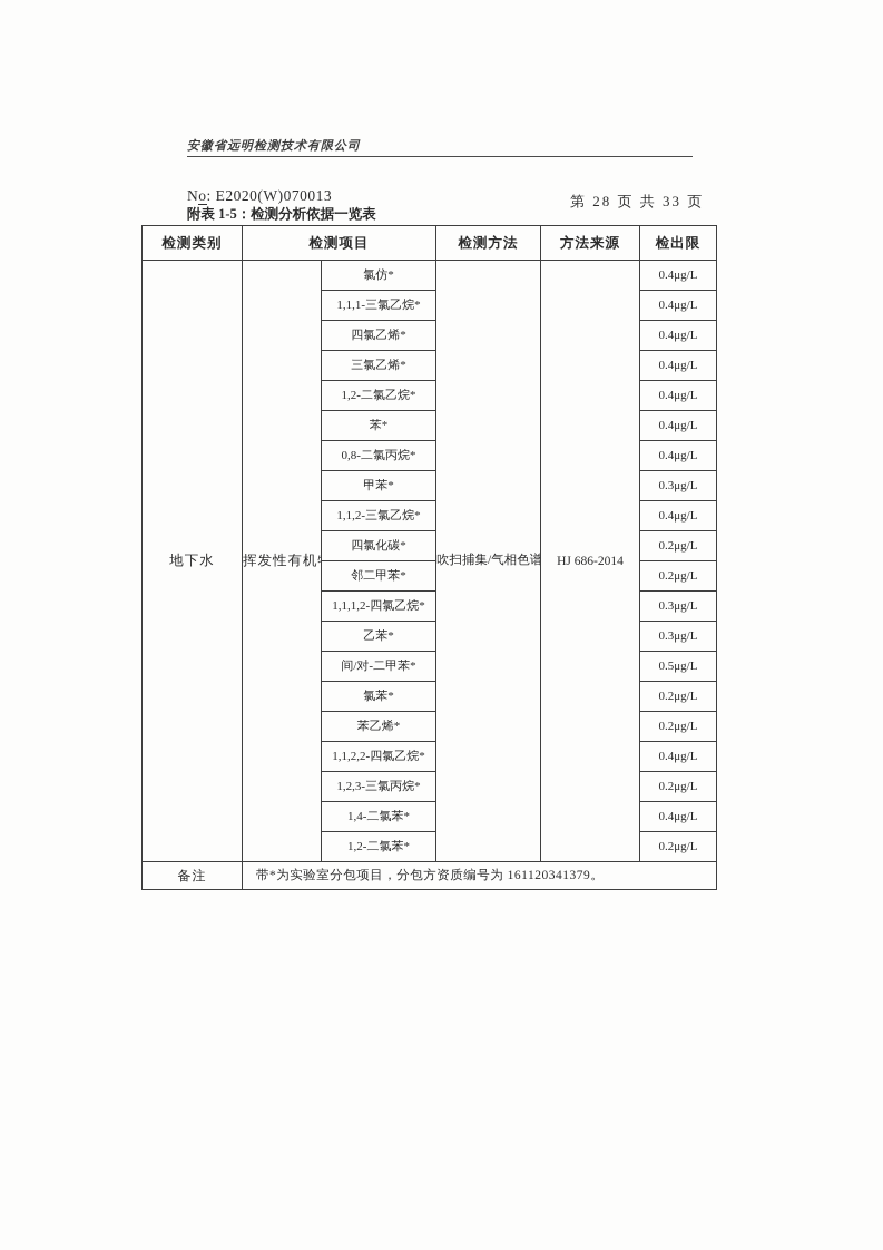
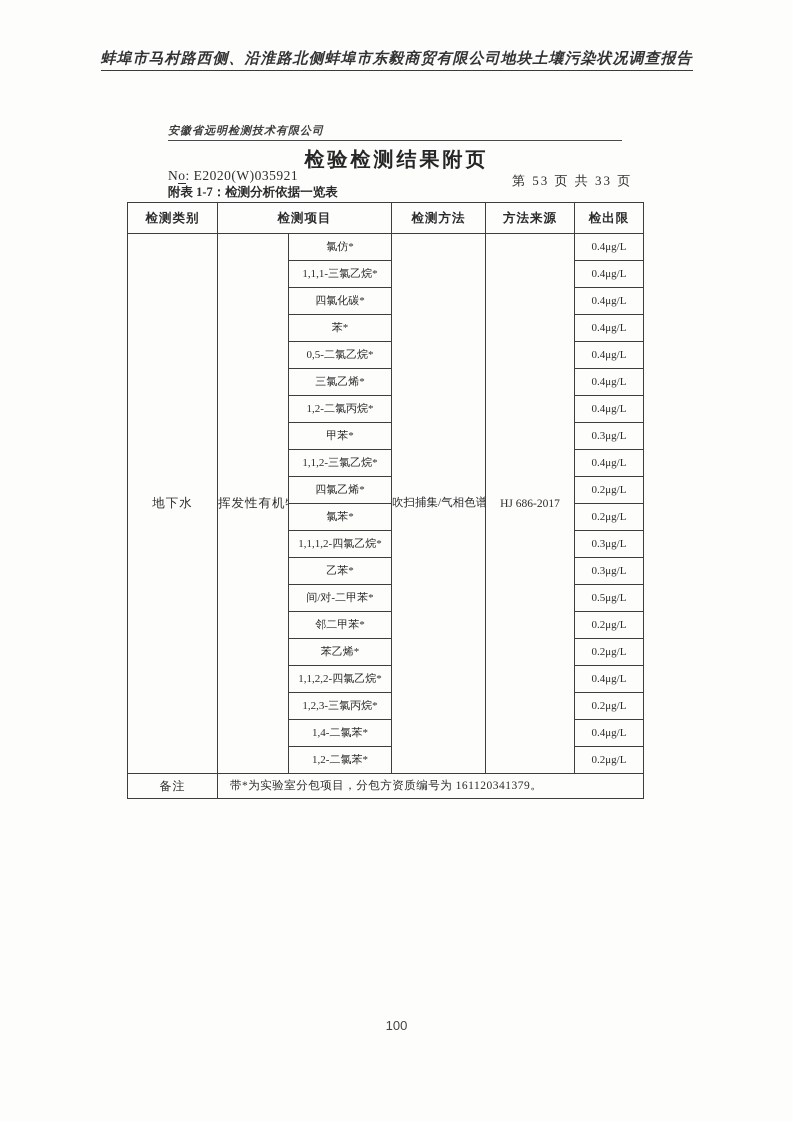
+ 蚌埠市马村路西侧、沿淮路北侧蚌埠市东毅商贸有限公司地块土壤污染状况调查报告
  安徽省远明检测技术有限公司
+ 检验检测结果附页
- No: E2020(W)070013
+ No: E2020(W)035921
- 第 28 页 共 33 页
+ 第 53 页 共 33 页
- 附表 1-5：检测分析依据一览表
+ 附表 1-7：检测分析依据一览表
  检测类别	检测项目	检测方法	方法来源	检出限
- 地下水	挥发性有机	氯仿*	吹扫捕集/气相色谱	HJ 686-2014	0.4μg/L
+ 地下水	挥发性有机	氯仿*	吹扫捕集/气相色谱	HJ 686-2017	0.4μg/L
  1,1,1-三氯乙烷*	0.4μg/L
- 四氯乙烯*	0.4μg/L
+ 四氯化碳*	0.4μg/L
- 三氯乙烯*	0.4μg/L
+ 苯*	0.4μg/L
- 1,2-二氯乙烷*	0.4μg/L
+ 0,5-二氯乙烷*	0.4μg/L
- 苯*	0.4μg/L
+ 三氯乙烯*	0.4μg/L
- 0,8-二氯丙烷*	0.4μg/L
+ 1,2-二氯丙烷*	0.4μg/L
  甲苯*	0.3μg/L
  1,1,2-三氯乙烷*	0.4μg/L
- 四氯化碳*	0.2μg/L
+ 四氯乙烯*	0.2μg/L
- 邻二甲苯*	0.2μg/L
+ 氯苯*	0.2μg/L
  1,1,1,2-四氯乙烷*	0.3μg/L
  乙苯*	0.3μg/L
  间/对-二甲苯*	0.5μg/L
- 氯苯*	0.2μg/L
+ 邻二甲苯*	0.2μg/L
  苯乙烯*	0.2μg/L
  1,1,2,2-四氯乙烷*	0.4μg/L
  1,2,3-三氯丙烷*	0.2μg/L
  1,4-二氯苯*	0.4μg/L
  1,2-二氯苯*	0.2μg/L
  备注	带*为实验室分包项目，分包方资质编号为 161120341379。
+ 100
